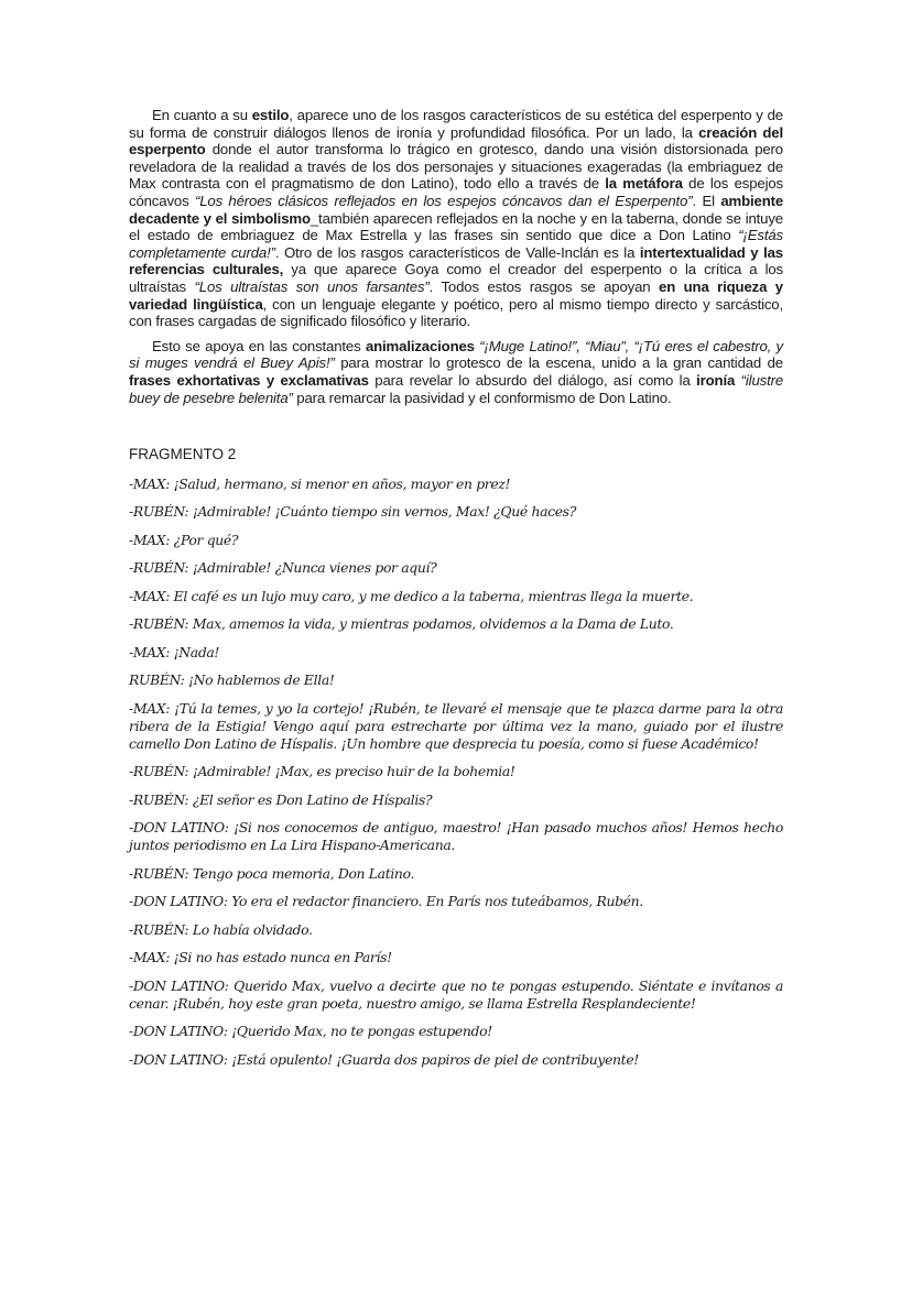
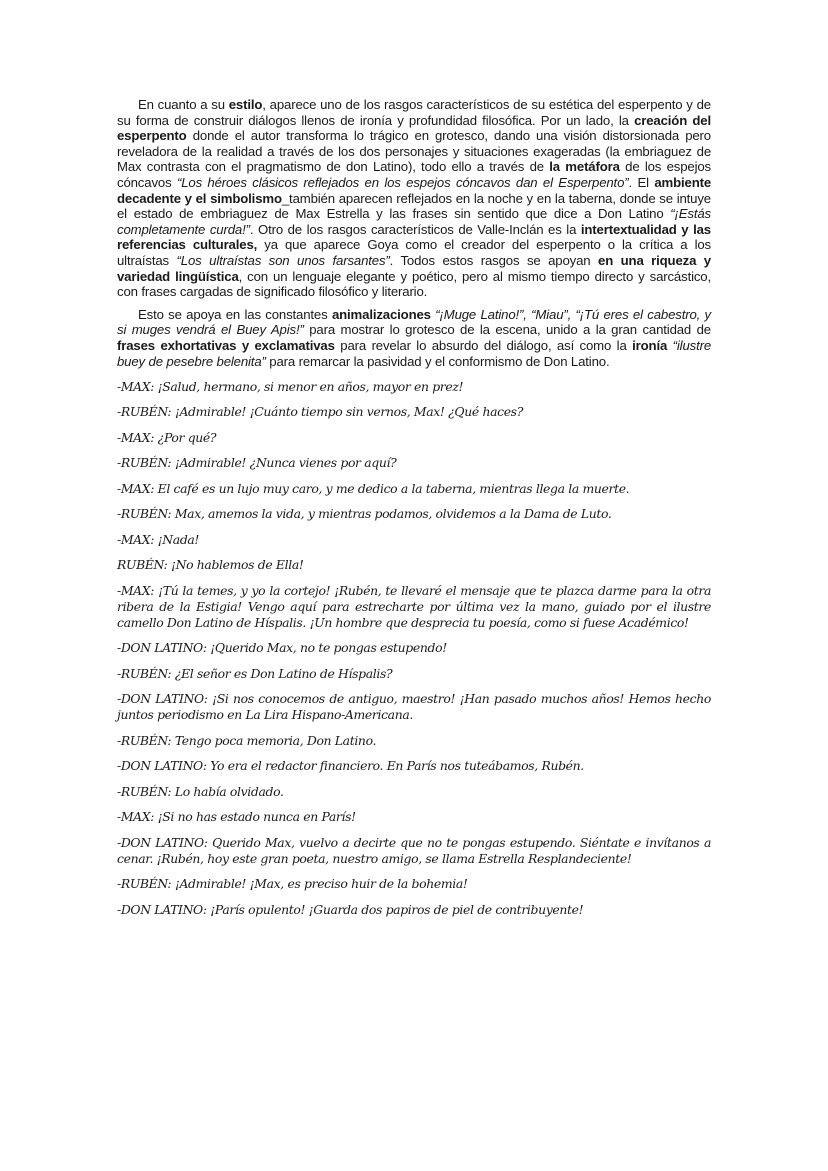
  En cuanto a su estilo, aparece uno de los rasgos característicos de su estética del esperpento y de su forma de construir diálogos llenos de ironía y profundidad filosófica. Por un lado, la creación del esperpento donde el autor transforma lo trágico en grotesco, dando una visión distorsionada pero reveladora de la realidad a través de los dos personajes y situaciones exageradas (la embriaguez de Max contrasta con el pragmatismo de don Latino), todo ello a través de la metáfora de los espejos cóncavos “Los héroes clásicos reflejados en los espejos cóncavos dan el Esperpento”. El ambiente decadente y el simbolismo_también aparecen reflejados en la noche y en la taberna, donde se intuye el estado de embriaguez de Max Estrella y las frases sin sentido que dice a Don Latino “¡Estás completamente curda!”. Otro de los rasgos característicos de Valle-Inclán es la intertextualidad y las referencias culturales, ya que aparece Goya como el creador del esperpento o la crítica a los ultraístas “Los ultraístas son unos farsantes”. Todos estos rasgos se apoyan en una riqueza y variedad lingüística, con un lenguaje elegante y poético, pero al mismo tiempo directo y sarcástico, con frases cargadas de significado filosófico y literario.
  Esto se apoya en las constantes animalizaciones “¡Muge Latino!”, “Miau”, “¡Tú eres el cabestro, y si muges vendrá el Buey Apis!” para mostrar lo grotesco de la escena, unido a la gran cantidad de frases exhortativas y exclamativas para revelar lo absurdo del diálogo, así como la ironía “ilustre buey de pesebre belenita” para remarcar la pasividad y el conformismo de Don Latino.
- FRAGMENTO 2
  -MAX: ¡Salud, hermano, si menor en años, mayor en prez!
  -RUBÉN: ¡Admirable! ¡Cuánto tiempo sin vernos, Max! ¿Qué haces?
  -MAX: ¿Por qué?
  -RUBÉN: ¡Admirable! ¿Nunca vienes por aquí?
  -MAX: El café es un lujo muy caro, y me dedico a la taberna, mientras llega la muerte.
  -RUBÉN: Max, amemos la vida, y mientras podamos, olvidemos a la Dama de Luto.
  -MAX: ¡Nada!
  RUBÉN: ¡No hablemos de Ella!
  -MAX: ¡Tú la temes, y yo la cortejo! ¡Rubén, te llevaré el mensaje que te plazca darme para la otra ribera de la Estigia! Vengo aquí para estrecharte por última vez la mano, guiado por el ilustre camello Don Latino de Híspalis. ¡Un hombre que desprecia tu poesía, como si fuese Académico!
- -RUBÉN: ¡Admirable! ¡Max, es preciso huir de la bohemia!
+ -DON LATINO: ¡Querido Max, no te pongas estupendo!
  -RUBÉN: ¿El señor es Don Latino de Híspalis?
  -DON LATINO: ¡Si nos conocemos de antiguo, maestro! ¡Han pasado muchos años! Hemos hecho juntos periodismo en La Lira Hispano-Americana.
  -RUBÉN: Tengo poca memoria, Don Latino.
  -DON LATINO: Yo era el redactor financiero. En París nos tuteábamos, Rubén.
  -RUBÉN: Lo había olvidado.
  -MAX: ¡Si no has estado nunca en París!
  -DON LATINO: Querido Max, vuelvo a decirte que no te pongas estupendo. Siéntate e invítanos a cenar. ¡Rubén, hoy este gran poeta, nuestro amigo, se llama Estrella Resplandeciente!
- -DON LATINO: ¡Querido Max, no te pongas estupendo!
+ -RUBÉN: ¡Admirable! ¡Max, es preciso huir de la bohemia!
- -DON LATINO: ¡Está opulento! ¡Guarda dos papiros de piel de contribuyente!
+ -DON LATINO: ¡París opulento! ¡Guarda dos papiros de piel de contribuyente!
